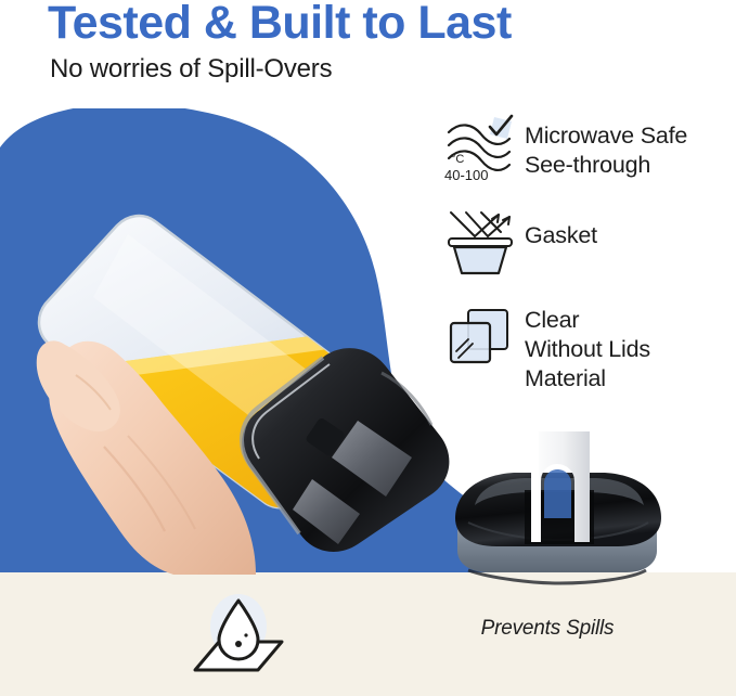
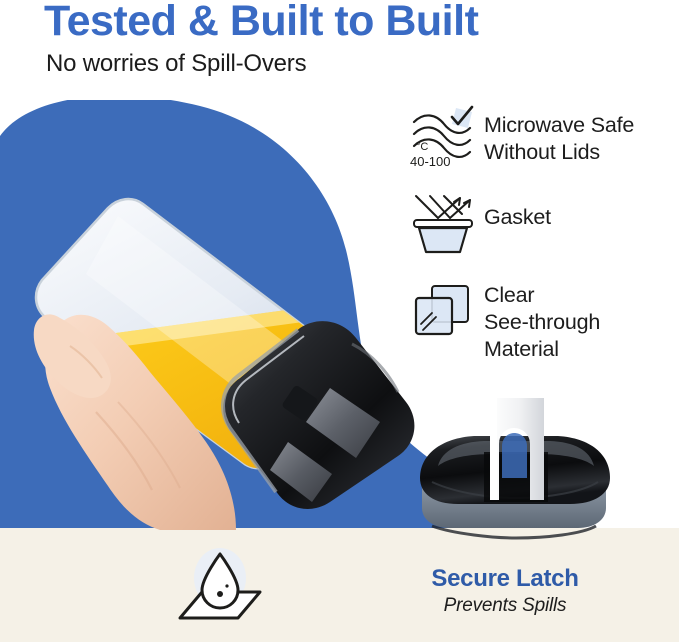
  °C
  40-100
  Microwave Safe
- See-through
+ Without Lids
  Gasket
  Clear
- Without Lids
+ See-through
  Material
+ Secure Latch
  Prevents Spills
- Tested & Built to Last
+ Tested & Built to Built
  No worries of Spill-Overs
